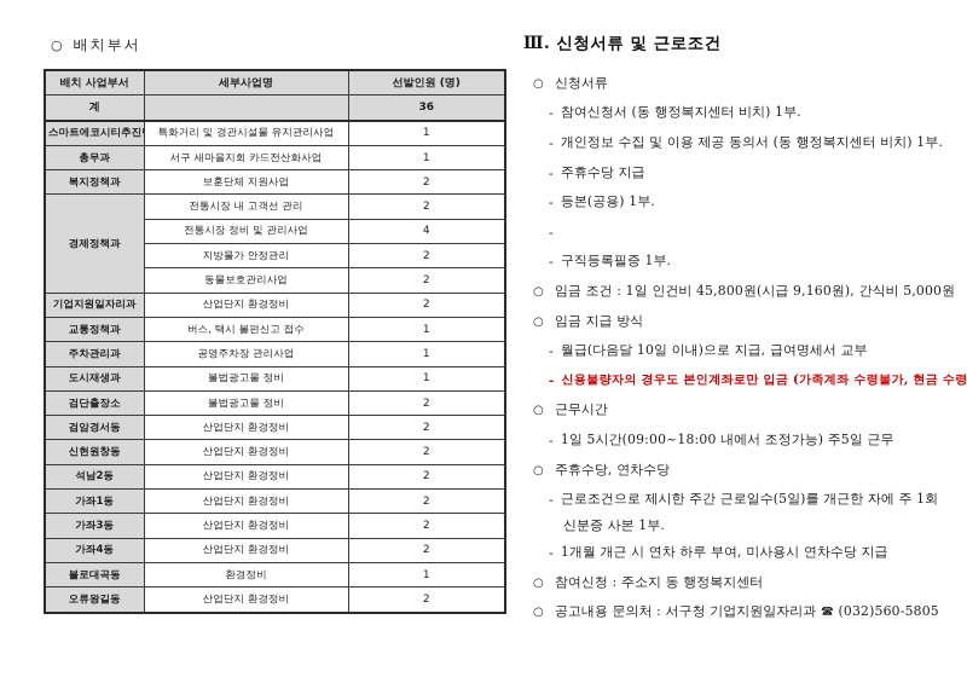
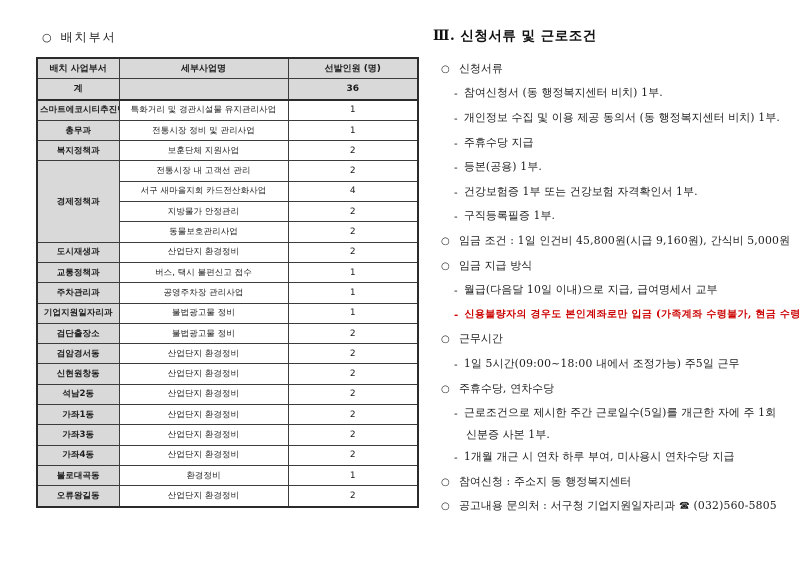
  ○ 배치부서
  배치 사업부서	세부사업명	선발인원 (명)
  계		36
  스마트에코시티추진	특화거리 및 경관시설물 유지관리사업	1
- 총무과	서구 새마을지회 카드전산화사업	1
+ 총무과	전통시장 정비 및 관리사업	1
  복지정책과	보훈단체 지원사업	2
  경제정책과	전통시장 내 고객선 관리	2
- 전통시장 정비 및 관리사업	4
+ 서구 새마을지회 카드전산화사업	4
  지방물가 안정관리	2
  동물보호관리사업	2
- 기업지원일자리과	산업단지 환경정비	2
+ 도시재생과	산업단지 환경정비	2
  교통정책과	버스, 택시 불편신고 접수	1
  주차관리과	공영주차장 관리사업	1
- 도시재생과	불법광고물 정비	1
+ 기업지원일자리과	불법광고물 정비	1
  검단출장소	불법광고물 정비	2
  검암경서동	산업단지 환경정비	2
  신현원창동	산업단지 환경정비	2
  석남2동	산업단지 환경정비	2
  가좌1동	산업단지 환경정비	2
  가좌3동	산업단지 환경정비	2
  가좌4동	산업단지 환경정비	2
  불로대곡동	환경정비	1
  오류왕길동	산업단지 환경정비	2
  Ⅲ. 신청서류 및 근로조건
  ○
  신청서류
  -
  참여신청서 (동 행정복지센터 비치) 1부.
  -
  개인정보 수집 및 이용 제공 동의서 (동 행정복지센터 비치) 1부.
  -
  주휴수당 지급
  -
  등본(공용) 1부.
  -
+ 건강보험증 1부 또는 건강보험 자격확인서 1부.
  -
  구직등록필증 1부.
  ○
  임금 조건 : 1일 인건비 45,800원(시급 9,160원), 간식비 5,000원
  ○
  임금 지급 방식
  -
  월급(다음달 10일 이내)으로 지급, 급여명세서 교부
  -
  신용불량자의 경우도 본인계좌로만 입금 (가족계좌 수령불가, 현금 수령
  ○
  근무시간
  -
  1일 5시간(09:00~18:00 내에서 조정가능) 주5일 근무
  ○
  주휴수당, 연차수당
  -
  근로조건으로 제시한 주간 근로일수(5일)를 개근한 자에 주 1회
  신분증 사본 1부.
  -
  1개월 개근 시 연차 하루 부여, 미사용시 연차수당 지급
  ○
  참여신청 : 주소지 동 행정복지센터
  ○
  공고내용 문의처 : 서구청 기업지원일자리과 ☎ (032)560-5805
